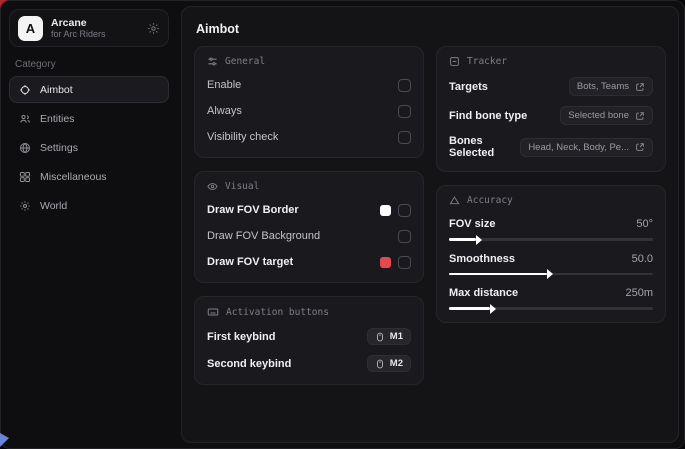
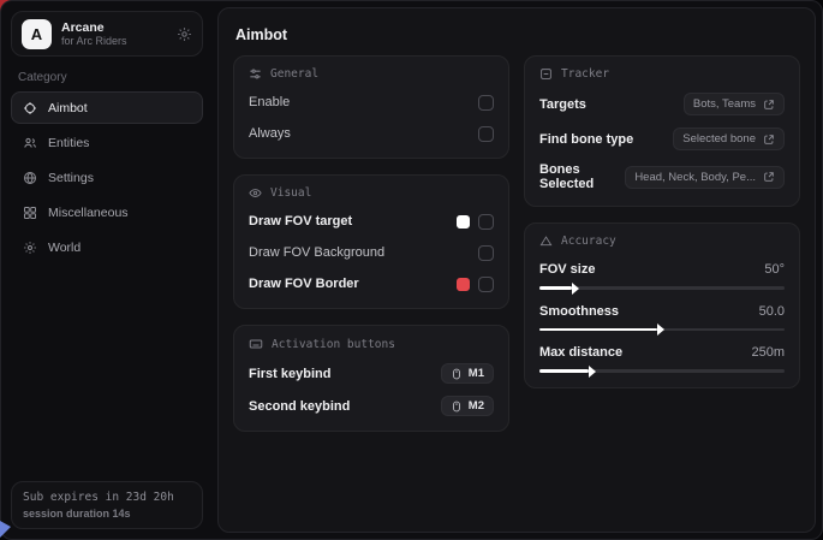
  A
  Arcane
  for Arc Riders
  Category
  Aimbot
  Entities
  Settings
  Miscellaneous
  World
+ Sub expires in 23d 20h
+ session duration 14s
  Aimbot
  General
  Enable
  Always
- Visibility check
  Visual
- Draw FOV Border
+ Draw FOV target
  Draw FOV Background
- Draw FOV target
+ Draw FOV Border
  Activation buttons
  First keybind
  M1
  Second keybind
  M2
  Tracker
  Targets
  Bots, Teams
  Find bone type
  Selected bone
  Bones Selected
  Head, Neck, Body, Pe...
  Accuracy
  FOV size
  50°
  Smoothness
  50.0
  Max distance
  250m
